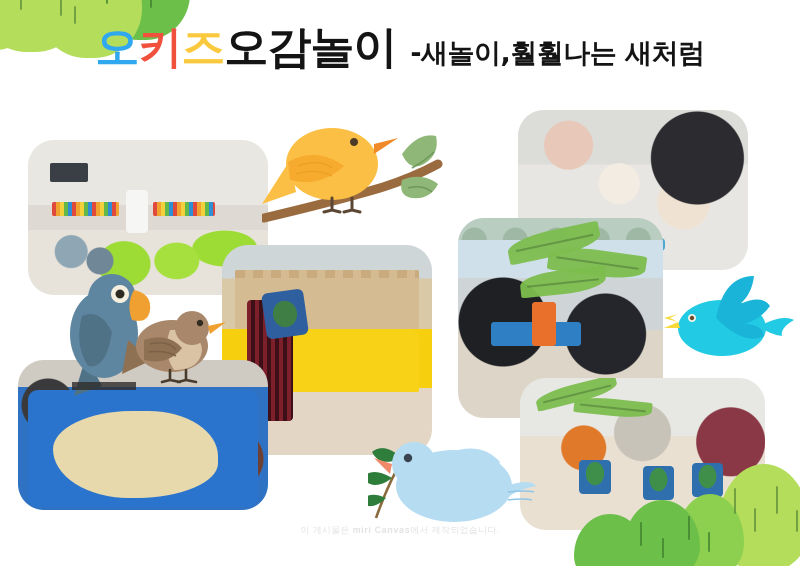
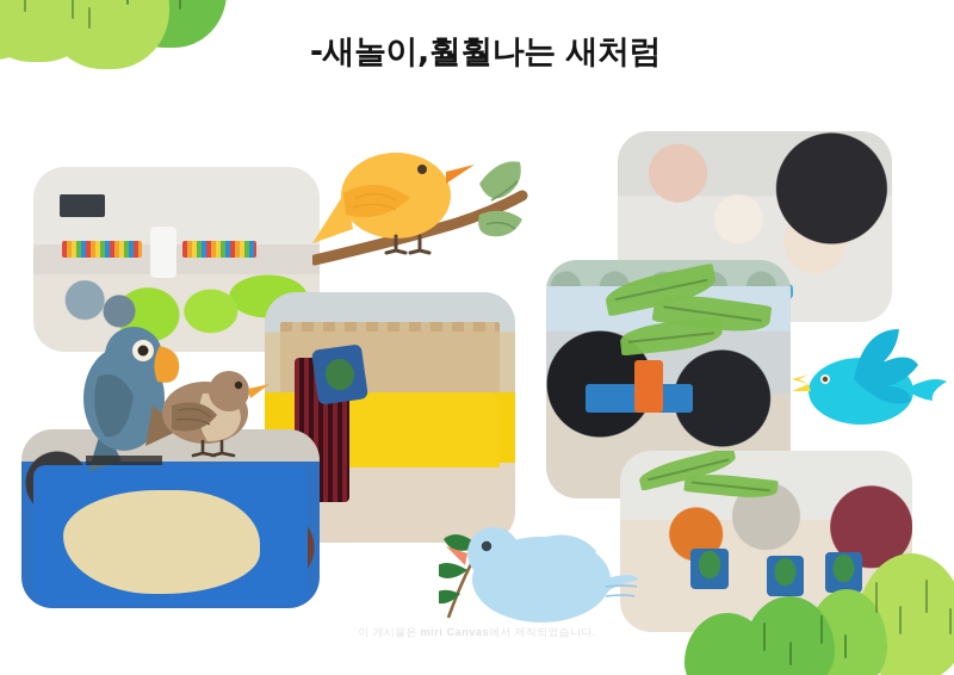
- 오키즈오감놀이
  -새놀이,훨훨나는 새처럼
  이 게시물은 miri Canvas에서 제작되었습니다.
